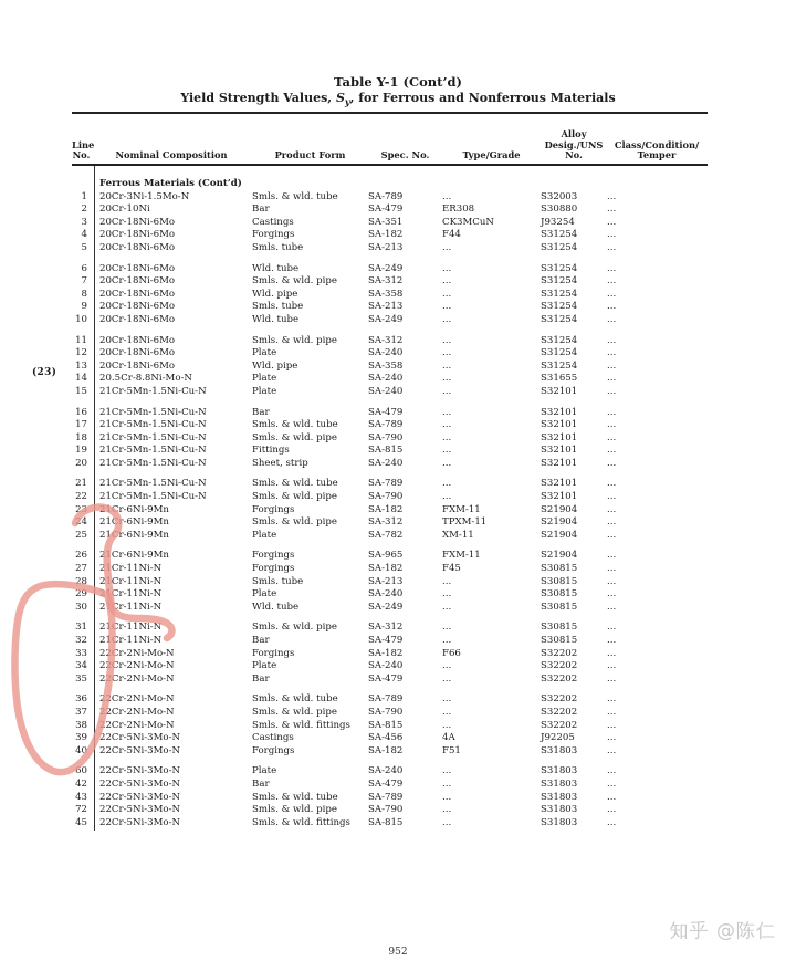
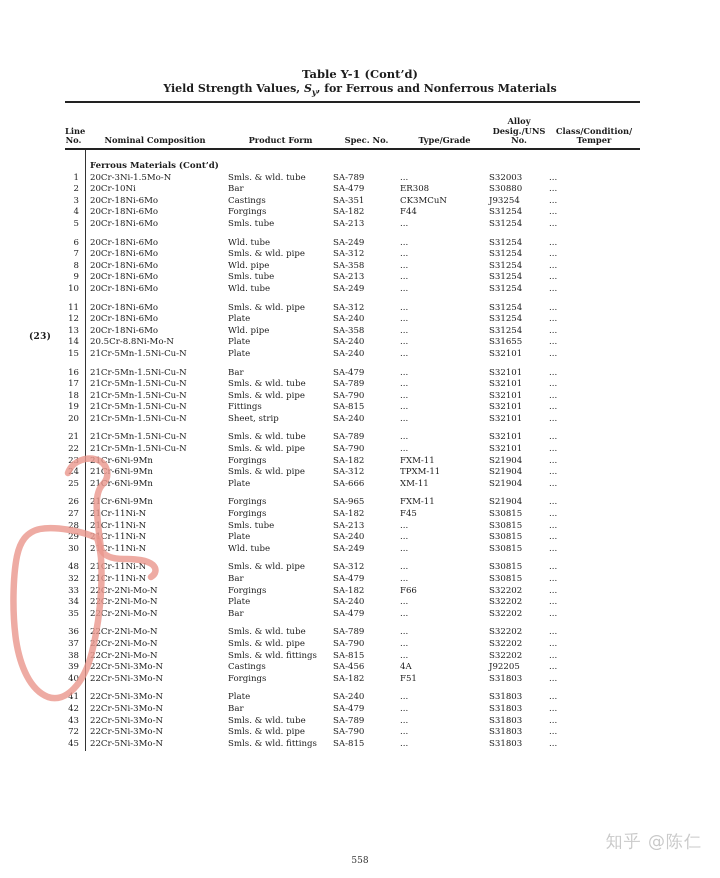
  Table Y-1 (Cont’d)
  Yield Strength Values, Sy, for Ferrous and Nonferrous Materials
  Lin
  No.
  Nominal Composition
  Product Form
  Spec. No.
  Type/Grade
  Alloy
  Desig./UNS
  No.
  Class/Condition/
  Temper
  (23)
  Ferrous Materials (Cont’d)
  1
  20Cr-3Ni-1.5Mo-N
  Smls. & wld. tube
  SA-789
  ...
  S32003
  ...
  2
  20Cr-10Ni
  Bar
  SA-479
  ER308
  S30880
  ...
  3
  20Cr-18Ni-6Mo
  Castings
  SA-351
  CK3MCuN
  J93254
  ...
  4
  20Cr-18Ni-6Mo
  Forgings
  SA-182
  F44
  S31254
  ...
  5
  20Cr-18Ni-6Mo
  Smls. tube
  SA-213
  ...
  S31254
  ...
  6
  20Cr-18Ni-6Mo
  Wld. tube
  SA-249
  ...
  S31254
  ...
  7
  20Cr-18Ni-6Mo
  Smls. & wld. pipe
  SA-312
  ...
  S31254
  ...
  8
  20Cr-18Ni-6Mo
  Wld. pipe
  SA-358
  ...
  S31254
  ...
  9
  20Cr-18Ni-6Mo
  Smls. tube
  SA-213
  ...
  S31254
  ...
  10
  20Cr-18Ni-6Mo
  Wld. tube
  SA-249
  ...
  S31254
  ...
  11
  20Cr-18Ni-6Mo
  Smls. & wld. pipe
  SA-312
  ...
  S31254
  ...
  12
  20Cr-18Ni-6Mo
  Plate
  SA-240
  ...
  S31254
  ...
  13
  20Cr-18Ni-6Mo
  Wld. pipe
  SA-358
  ...
  S31254
  ...
  14
  20.5Cr-8.8Ni-Mo-N
  Plate
  SA-240
  ...
  S31655
  ...
  15
  21Cr-5Mn-1.5Ni-Cu-N
  Plate
  SA-240
  ...
  S32101
  ...
  16
  21Cr-5Mn-1.5Ni-Cu-N
  Bar
  SA-479
  ...
  S32101
  ...
  17
  21Cr-5Mn-1.5Ni-Cu-N
  Smls. & wld. tube
  SA-789
  ...
  S32101
  ...
  18
  21Cr-5Mn-1.5Ni-Cu-N
  Smls. & wld. pipe
  SA-790
  ...
  S32101
  ...
  19
  21Cr-5Mn-1.5Ni-Cu-N
  Fittings
  SA-815
  ...
  S32101
  ...
  20
  21Cr-5Mn-1.5Ni-Cu-N
  Sheet, strip
  SA-240
  ...
  S32101
  ...
  21
  21Cr-5Mn-1.5Ni-Cu-N
  Smls. & wld. tube
  SA-789
  ...
  S32101
  ...
  22
  21Cr-5Mn-1.5Ni-Cu-N
  Smls. & wld. pipe
  SA-790
  ...
  S32101
  ...
  23
  21Cr-6Ni-9Mn
  Forgings
  SA-182
  FXM-11
  S21904
  ...
  24
  21Cr-6Ni-9Mn
  Smls. & wld. pipe
  SA-312
  TPXM-11
  S21904
  ...
  25
  21Cr-6Ni-9Mn
  Plate
- SA-782
+ SA-666
  XM-11
  S21904
  ...
  26
  21Cr-6Ni-9Mn
  Forgings
  SA-965
  FXM-11
  S21904
  ...
  27
  21Cr-11Ni-N
  Forgings
  SA-182
  F45
  S30815
  ...
  28
  21Cr-11Ni-N
  Smls. tube
  SA-213
  ...
  S30815
  ...
  29
  21Cr-11Ni-N
  Plate
  SA-240
  ...
  S30815
  ...
  30
  21Cr-11Ni-N
  Wld. tube
  SA-249
  ...
  S30815
  ...
- 31
+ 48
  21Cr-11Ni-N
  Smls. & wld. pipe
  SA-312
  ...
  S30815
  ...
  32
  21Cr-11Ni-N
  Bar
  SA-479
  ...
  S30815
  ...
  33
  22Cr-2Ni-Mo-N
  Forgings
  SA-182
  F66
  S32202
  ...
  34
  22Cr-2Ni-Mo-N
  Plate
  SA-240
  ...
  S32202
  ...
  35
  22Cr-2Ni-Mo-N
  Bar
  SA-479
  ...
  S32202
  ...
  36
  22Cr-2Ni-Mo-N
  Smls. & wld. tube
  SA-789
  ...
  S32202
  ...
  37
  22Cr-2Ni-Mo-N
  Smls. & wld. pipe
  SA-790
  ...
  S32202
  ...
  38
  22Cr-2Ni-Mo-N
  Smls. & wld. fittings
  SA-815
  ...
  S32202
  ...
  39
  22Cr-5Ni-3Mo-N
  Castings
  SA-456
  4A
  J92205
  ...
  40
  22Cr-5Ni-3Mo-N
  Forgings
  SA-182
  F51
  S31803
  ...
- 60
+ 41
  22Cr-5Ni-3Mo-N
  Plate
  SA-240
  ...
  S31803
  ...
  42
  22Cr-5Ni-3Mo-N
  Bar
  SA-479
  ...
  S31803
  ...
  43
  22Cr-5Ni-3Mo-N
  Smls. & wld. tube
  SA-789
  ...
  S31803
  ...
  72
  22Cr-5Ni-3Mo-N
  Smls. & wld. pipe
  SA-790
  ...
  S31803
  ...
  45
  22Cr-5Ni-3Mo-N
  Smls. & wld. fittings
  SA-815
  ...
  S31803
  ...
- 952
+ 558
  知乎 @陈仁
